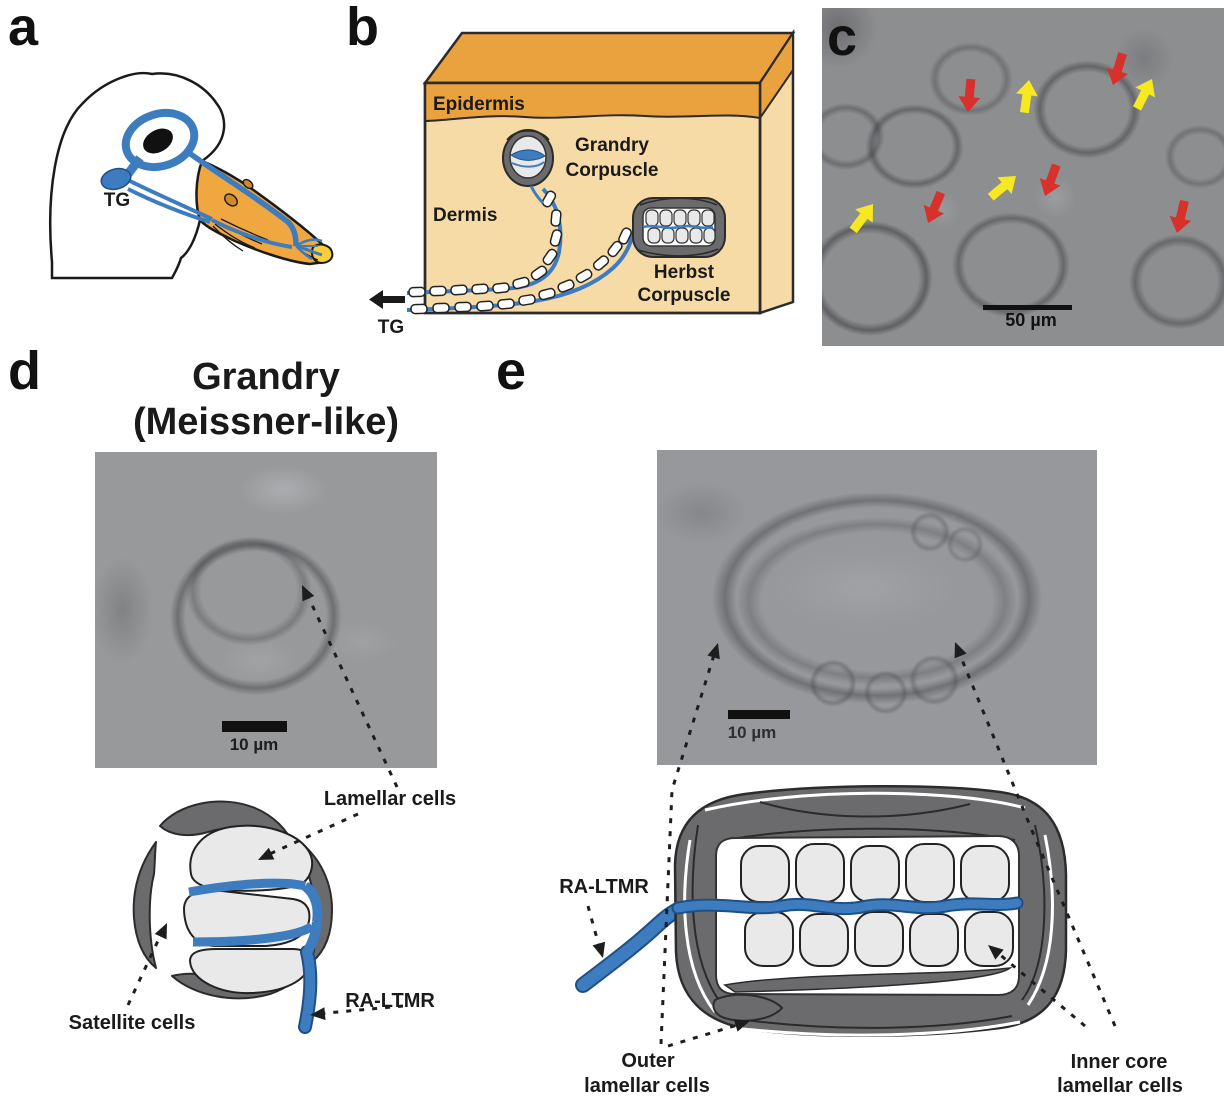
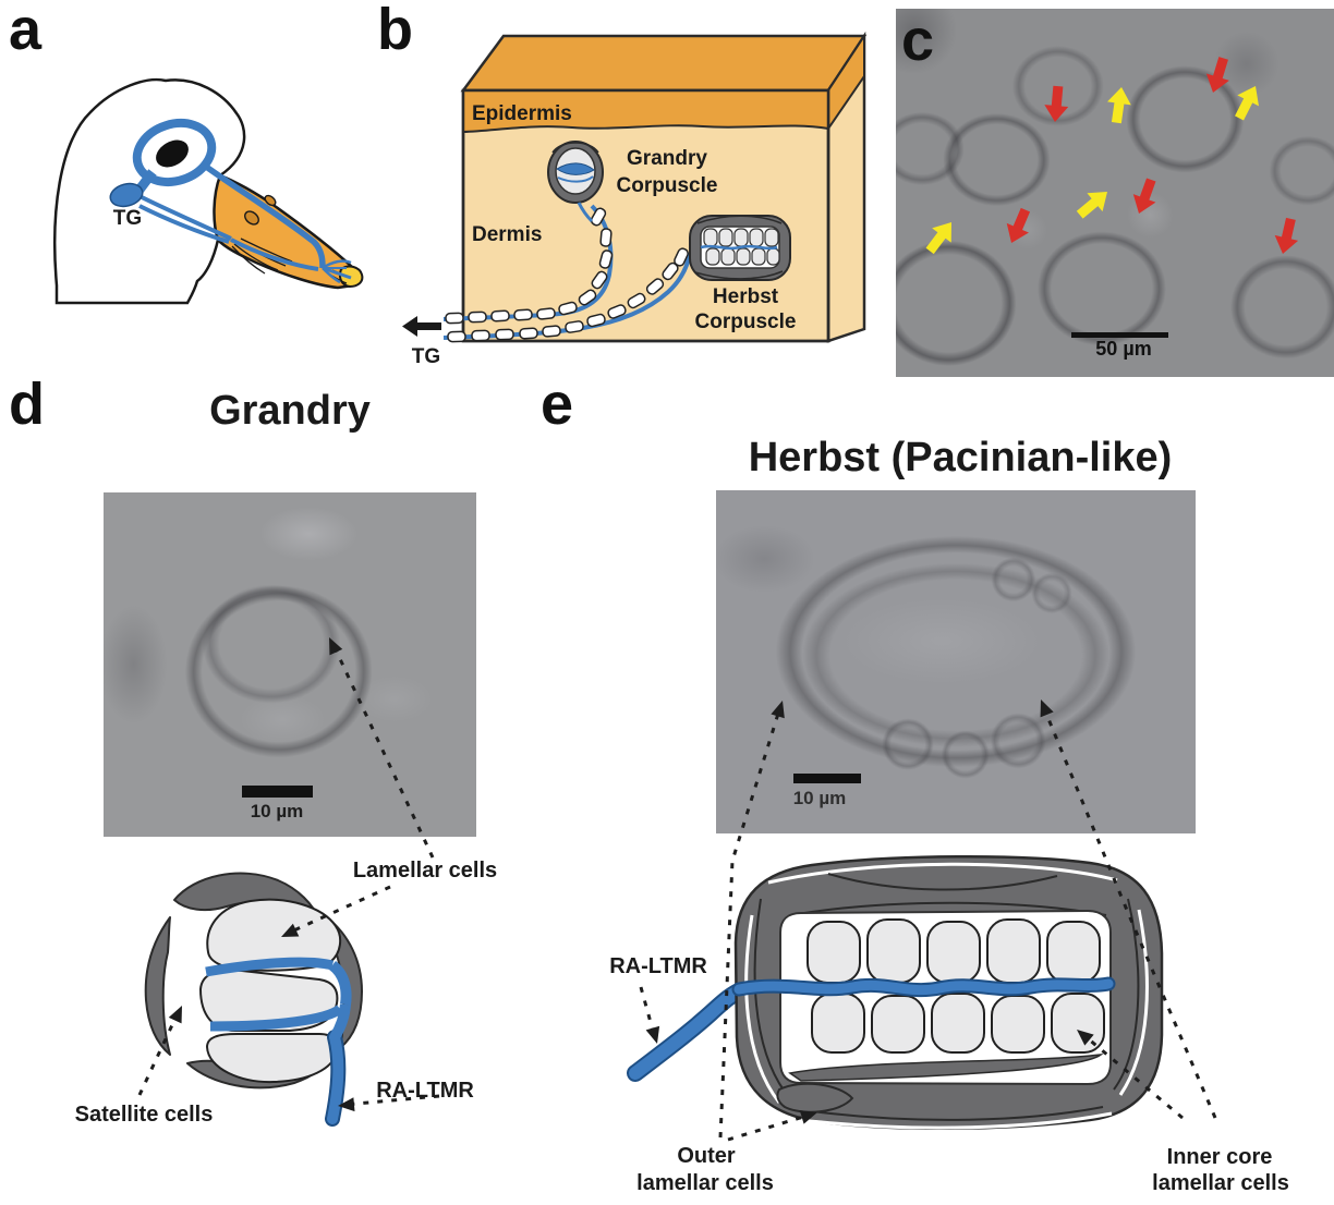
  a
  b
  c
  d
  e
  TG
  Epidermis
  Dermis
  Grandry
  Corpuscle
  Herbst
  Corpuscle
  TG
  50 µm
  Grandry
- (Meissner-like)
  10 µm
  Lamellar cells
  Satellite cells
  RA-LTMR
+ Herbst (Pacinian-like)
  10 µm
  RA-LTMR
  Outer
  lamellar cells
  Inner core
  lamellar cells
